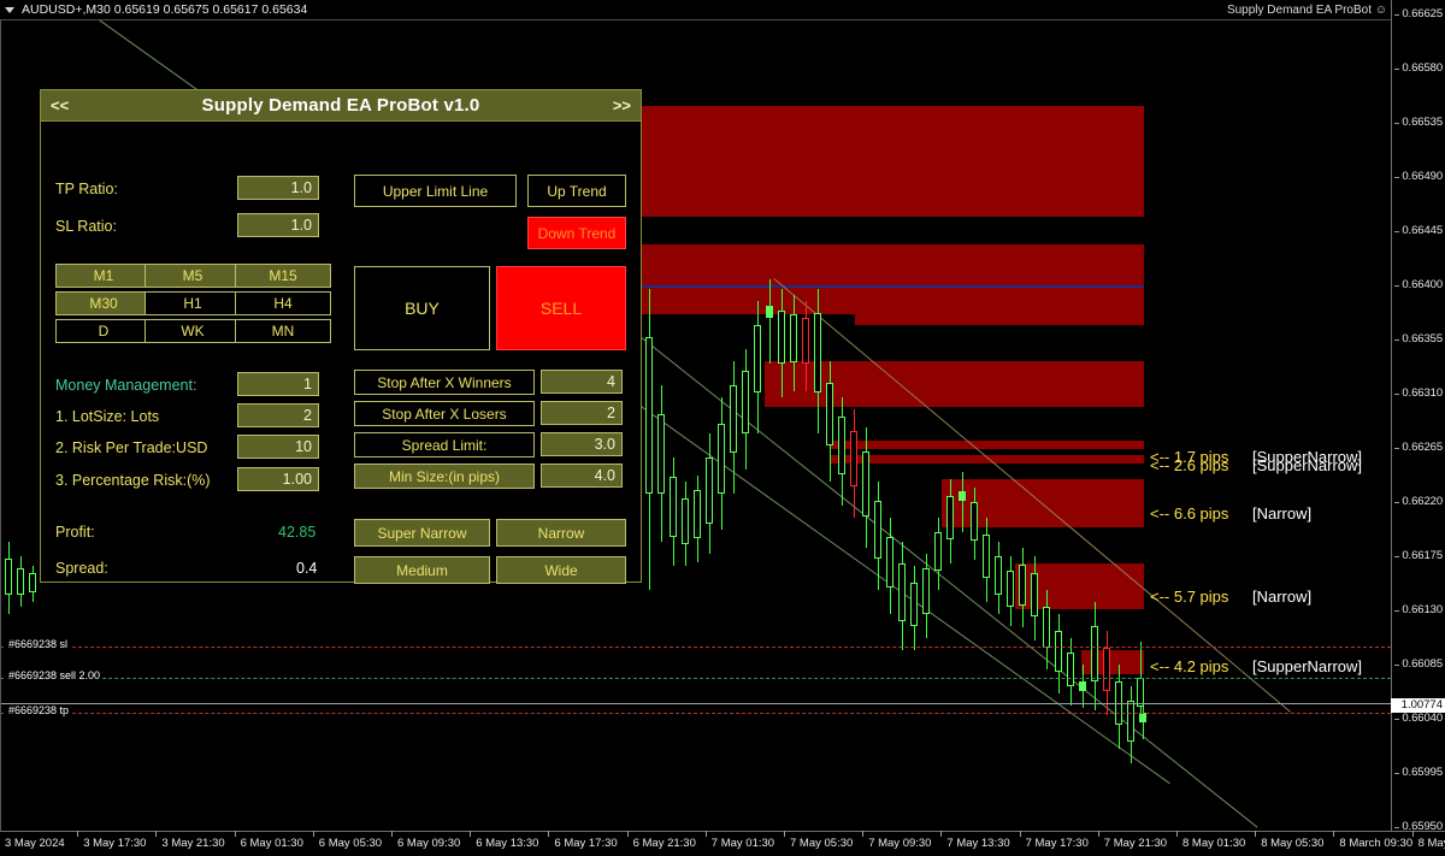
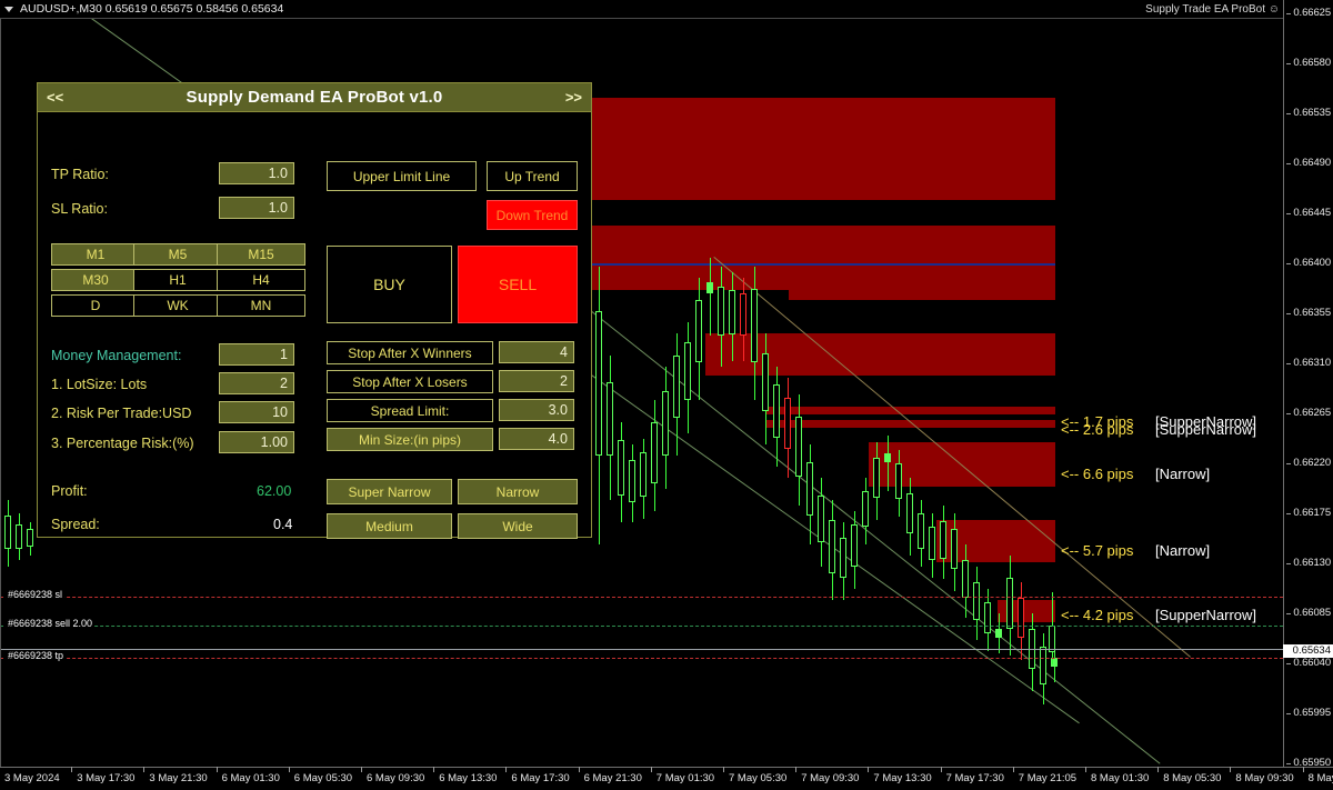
  #6669238 sl
  #6669238 sell 2.00
  #6669238 tp
  <-- 1.7 pips
  [SupperNarrow]
  <-- 2.6 pips
  [SupperNarrow]
  <-- 6.6 pips
  [Narrow]
  <-- 5.7 pips
  [Narrow]
  <-- 4.2 pips
  [SupperNarrow]
- AUDUSD+,M30 0.65619 0.65675 0.65617 0.65634
+ AUDUSD+,M30 0.65619 0.65675 0.58456 0.65634
- Supply Demand EA ProBot ☺
+ Supply Trade EA ProBot ☺
  0.66625
  0.66580
  0.66535
  0.66490
  0.66445
  0.66400
  0.66355
  0.66310
  0.66265
  0.66220
  0.66175
  0.66130
  0.66085
  0.66040
  0.65995
  0.65950
- 1.00774
+ 0.65634
  3 May 2024
  3 May 17:30
  3 May 21:30
  6 May 01:30
  6 May 05:30
  6 May 09:30
  6 May 13:30
  6 May 17:30
  6 May 21:30
  7 May 01:30
  7 May 05:30
  7 May 09:30
  7 May 13:30
  7 May 17:30
- 7 May 21:30
+ 7 May 21:05
  8 May 01:30
  8 May 05:30
- 8 March 09:30
+ 8 May 09:30
  <<
  Supply Demand EA ProBot v1.0
  >>
  TP Ratio:
  1.0
  SL Ratio:
  1.0
  Upper Limit Line
  Up Trend
  Down Trend
  M1
  M5
  M15
  M30
  H1
  H4
  D
  WK
  MN
  BUY
  SELL
  Money Management:
  1
  1. LotSize: Lots
  2
  2. Risk Per Trade:USD
  10
  3. Percentage Risk:(%)
  1.00
  Stop After X Winners
  4
  Stop After X Losers
  2
  Spread Limit:
  3.0
  Min Size:(in pips)
  4.0
  Profit:
- 42.85
+ 62.00
  Spread:
  0.4
  Super Narrow
  Narrow
  Medium
  Wide
